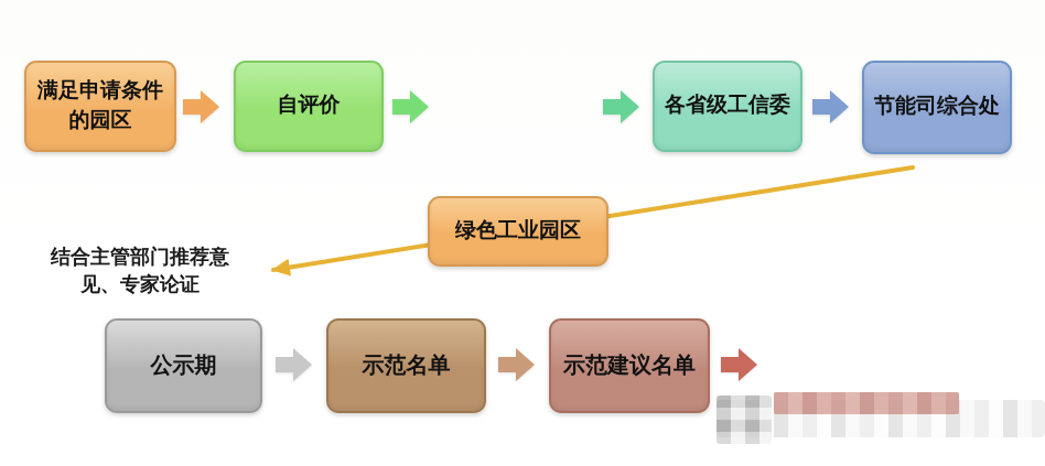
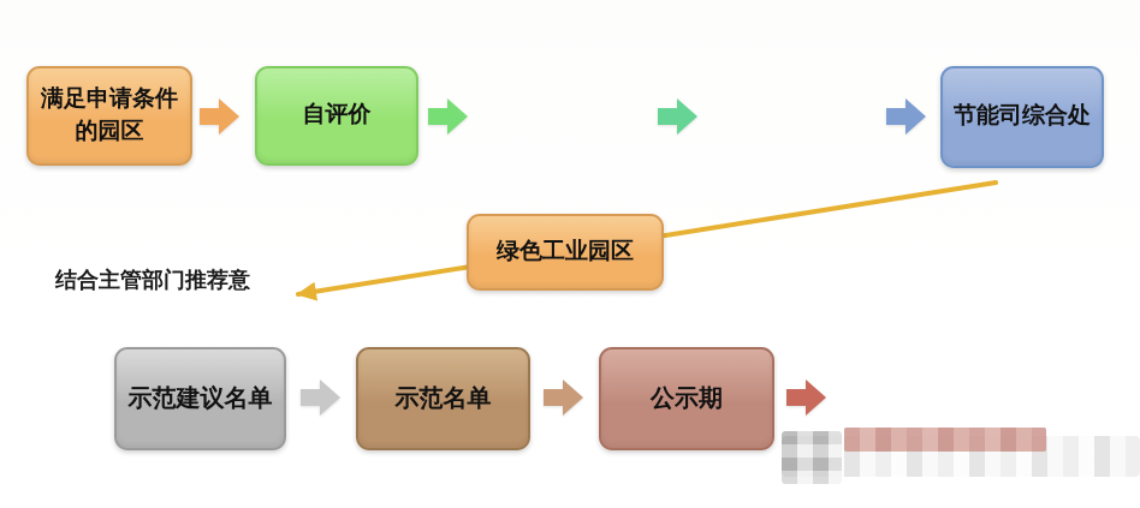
  满足申请条件的园区
  自评价
- 各省级工信委
  节能司综合处
  绿色工业园区
  结合主管部门推荐意
- 见、专家论证
- 公示期
+ 示范建议名单
  示范名单
- 示范建议名单
+ 公示期
